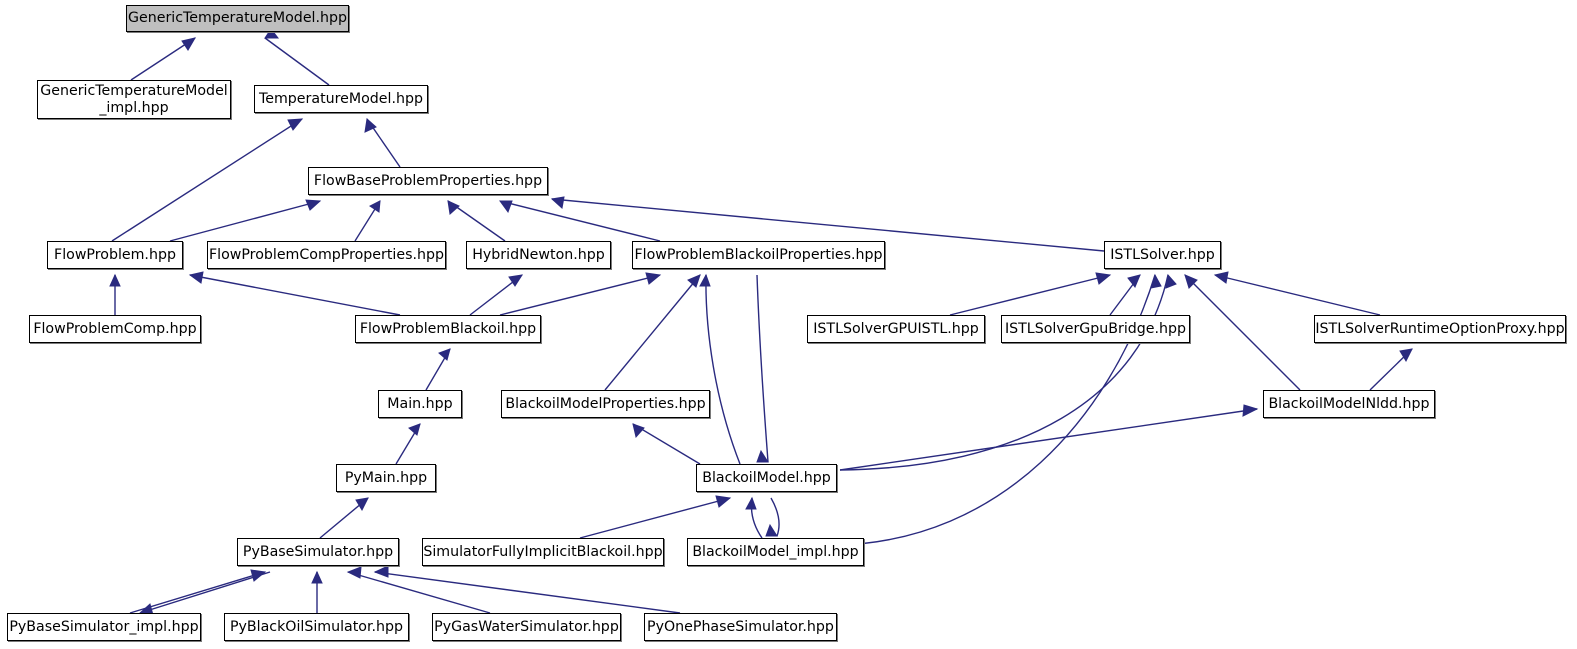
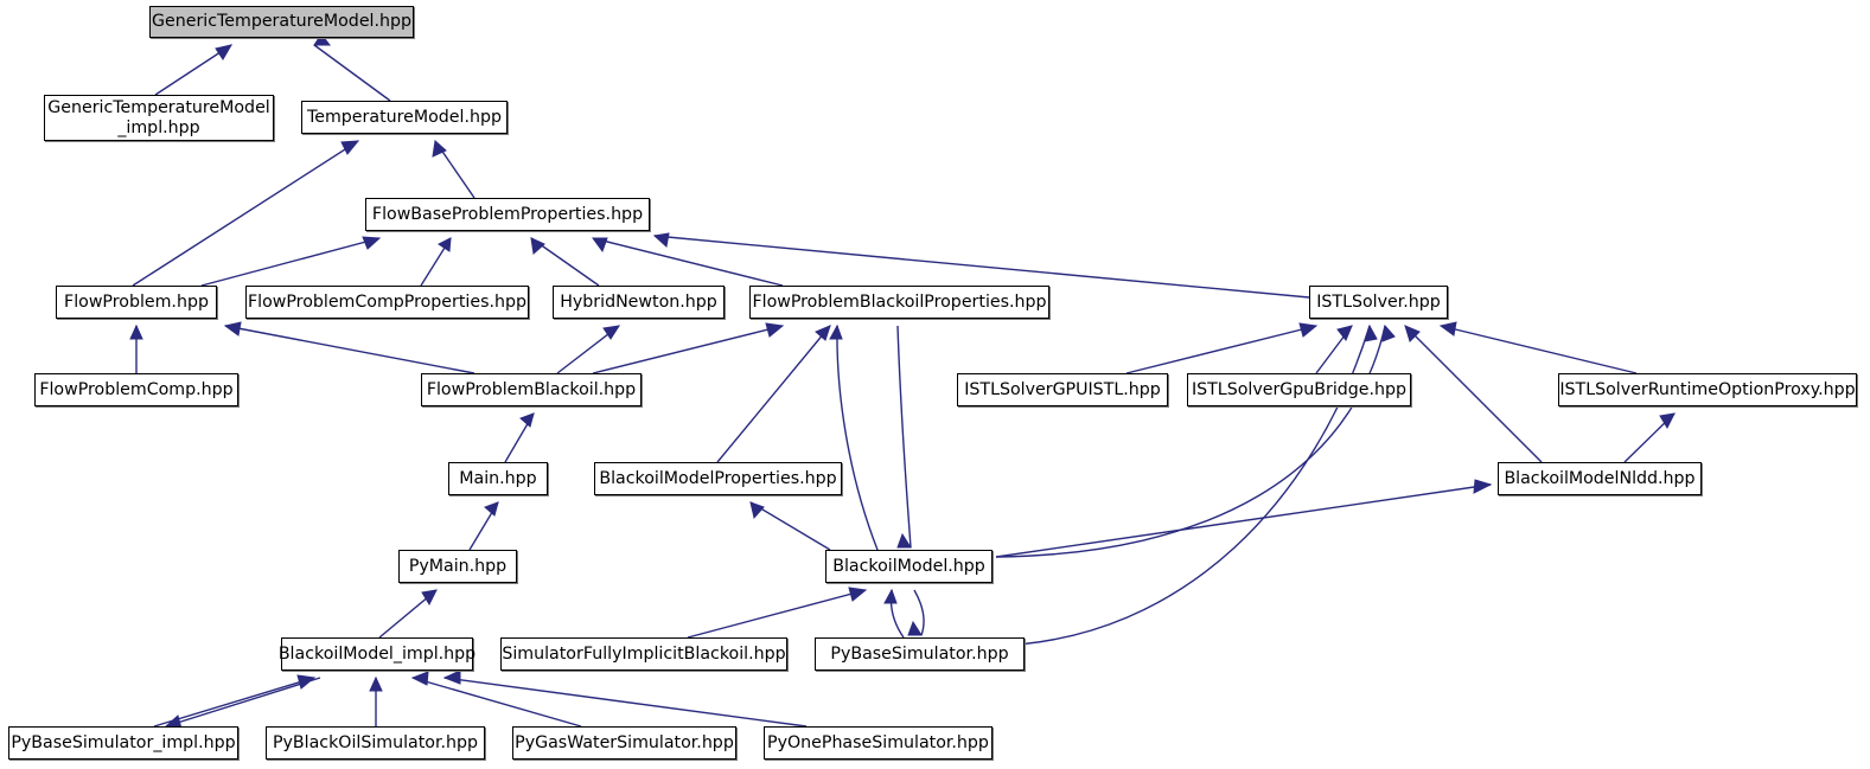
  GenericTemperatureModel.hpp
  GenericTemperatureModel
  _impl.hpp
  TemperatureModel.hpp
  FlowBaseProblemProperties.hpp
  FlowProblem.hpp
  FlowProblemCompProperties.hpp
  HybridNewton.hpp
  FlowProblemBlackoilProperties.hpp
  ISTLSolver.hpp
  FlowProblemComp.hpp
  FlowProblemBlackoil.hpp
  ISTLSolverGPUISTL.hpp
  ISTLSolverGpuBridge.hpp
  ISTLSolverRuntimeOptionProxy.hpp
  Main.hpp
  BlackoilModelProperties.hpp
  BlackoilModelNldd.hpp
  PyMain.hpp
  BlackoilModel.hpp
- PyBaseSimulator.hpp
+ BlackoilModel_impl.hpp
  SimulatorFullyImplicitBlackoil.hpp
- BlackoilModel_impl.hpp
+ PyBaseSimulator.hpp
  PyBaseSimulator_impl.hpp
  PyBlackOilSimulator.hpp
  PyGasWaterSimulator.hpp
  PyOnePhaseSimulator.hpp
